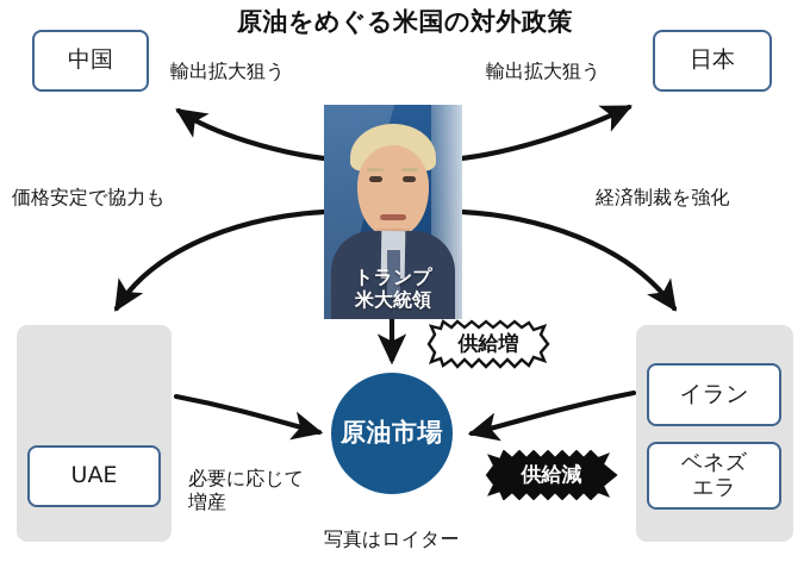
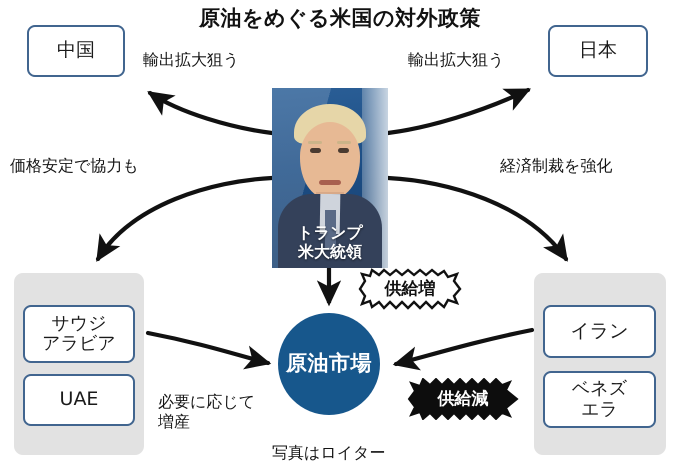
  原油をめぐる米国の対外政策
  中国
  日本
+ サウジ
+ アラビア
  UAE
  イラン
  ベネズ
  エラ
  トランプ
  米大統領
  原油市場
  輸出拡大狙う
  輸出拡大狙う
  価格安定で協力も
  経済制裁を強化
  必要に応じて
  増産
  写真はロイター
  供給増
  供給減
